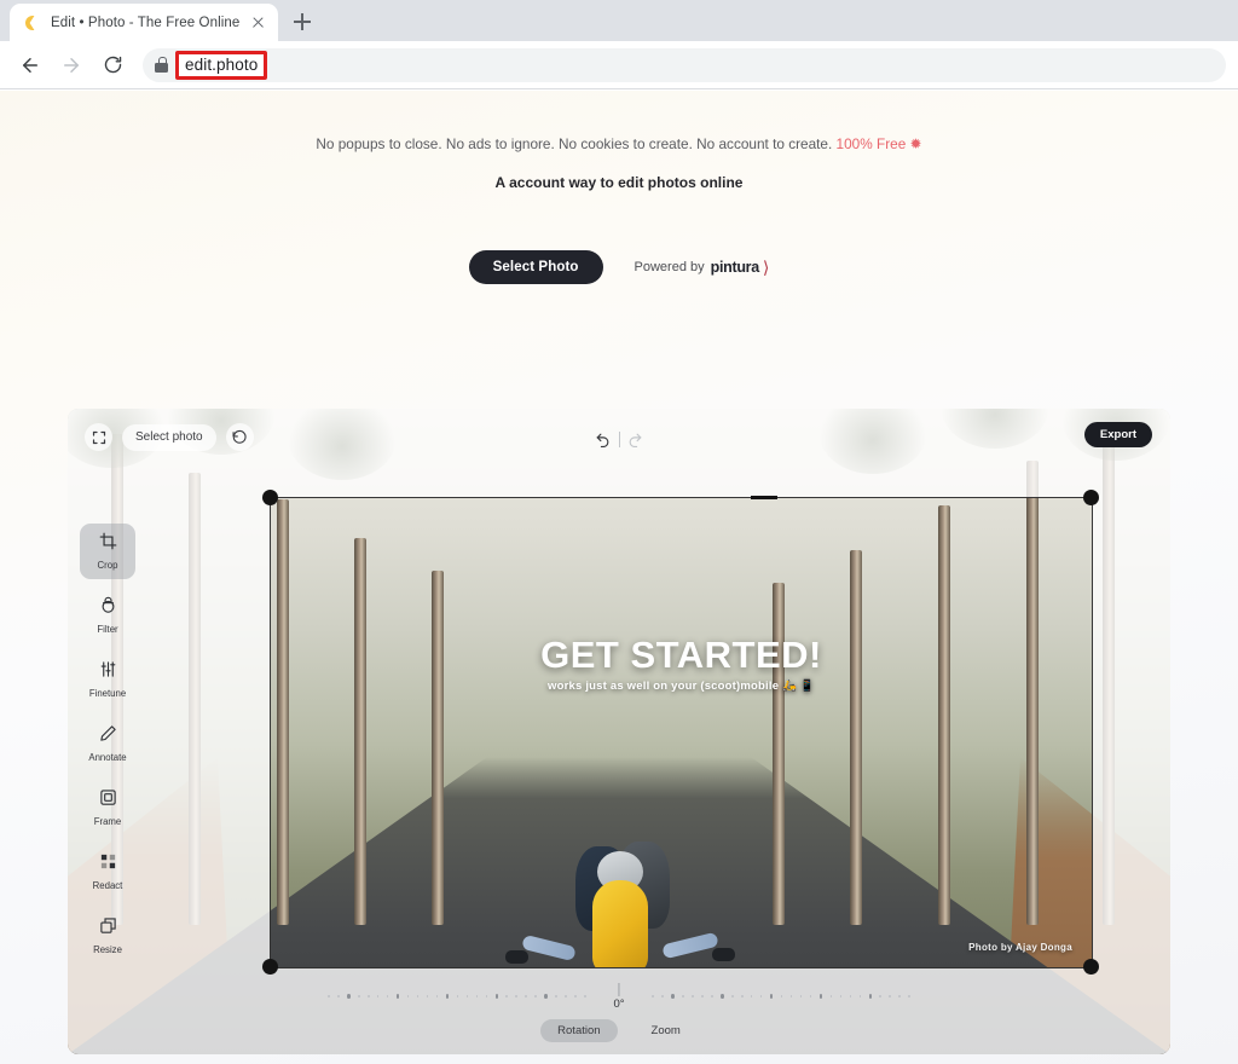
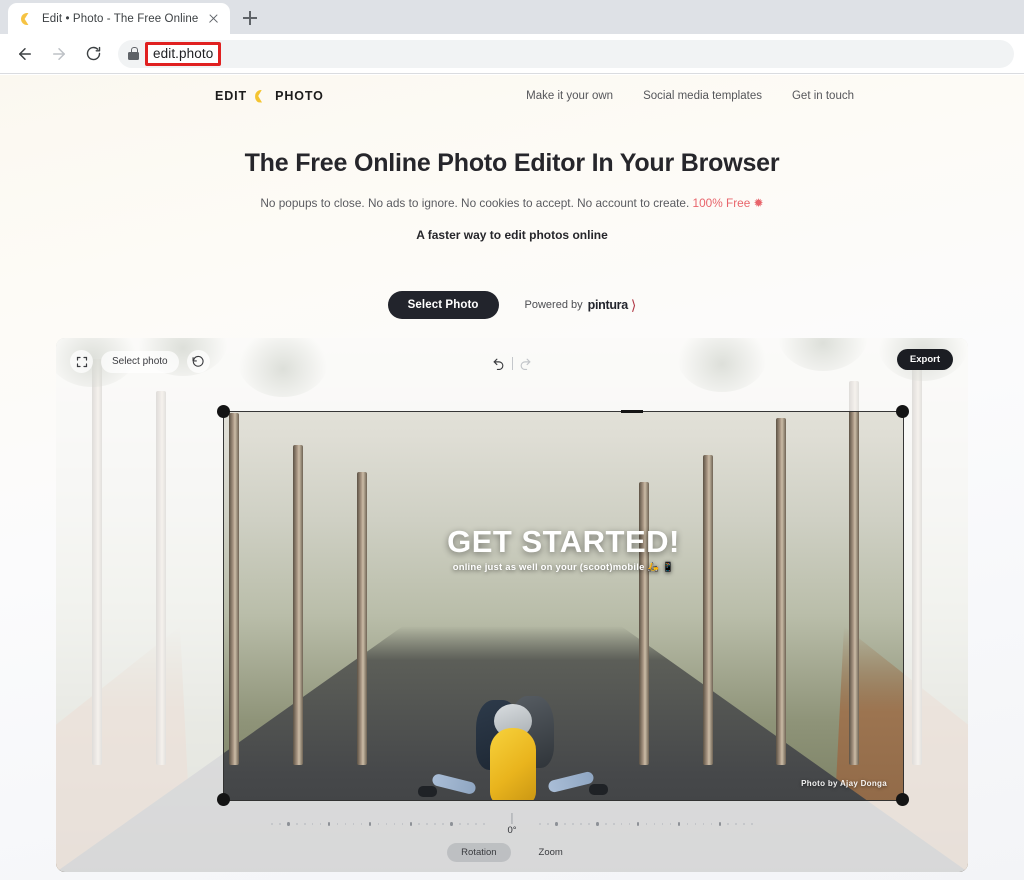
  Edit • Photo - The Free Online
  edit.photo
+ EDIT
+ PHOTO
+ Make it your own
+ Social media templates
+ Get in touch
+ The Free Online Photo Editor In Your Browser
- No popups to close. No ads to ignore. No cookies to create. No account to create. 100% Free ✹
+ No popups to close. No ads to ignore. No cookies to accept. No account to create. 100% Free ✹
- A account way to edit photos online
+ A faster way to edit photos online
  Select Photo
  Powered by
  pintura
  ⟩
  GET STARTED!
- works just as well on your (scoot)mobile 🛵 📱
+ online just as well on your (scoot)mobile 🛵 📱
  Photo by Ajay Donga
  Select photo
  Export
- Crop
- Filter
- Finetune
- Annotate
- Frame
- Redact
- Resize
  0°
  Rotation
  Zoom
